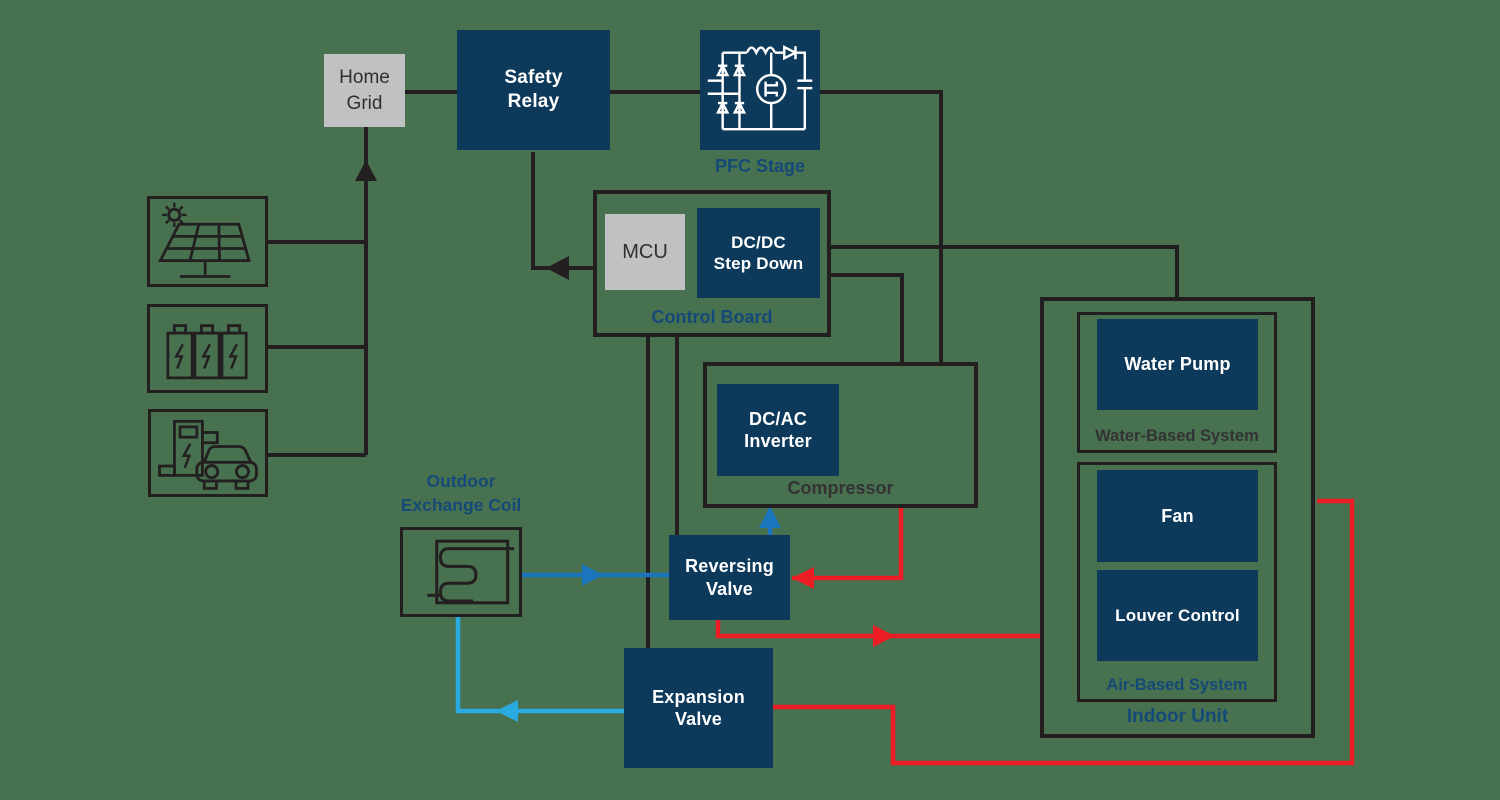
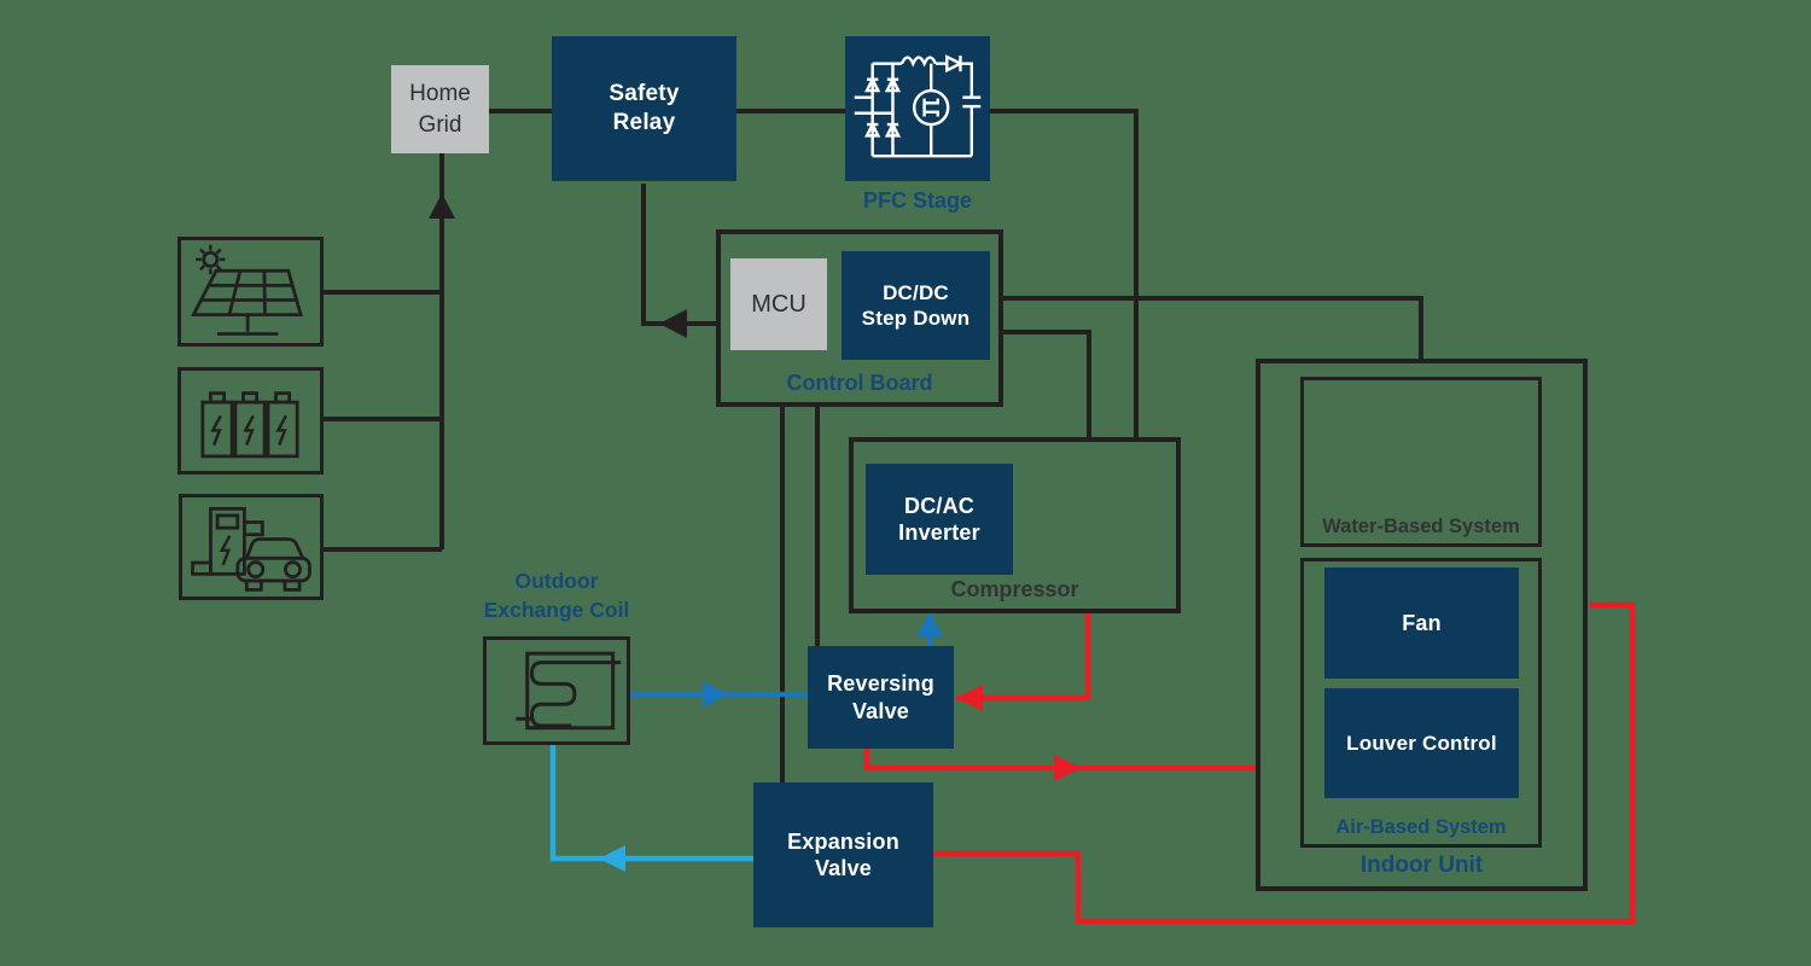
  Home
  Grid
  Safety
  Relay
  PFC Stage
  Control Board
  MCU
  DC/DC
  Step Down
  Compressor
  DC/AC
  Inverter
  Outdoor
  Exchange Coil
  Reversing
  Valve
  Expansion
  Valve
  Indoor Unit
  Water-Based System
- Water Pump
  Air-Based System
  Fan
  Louver Control
